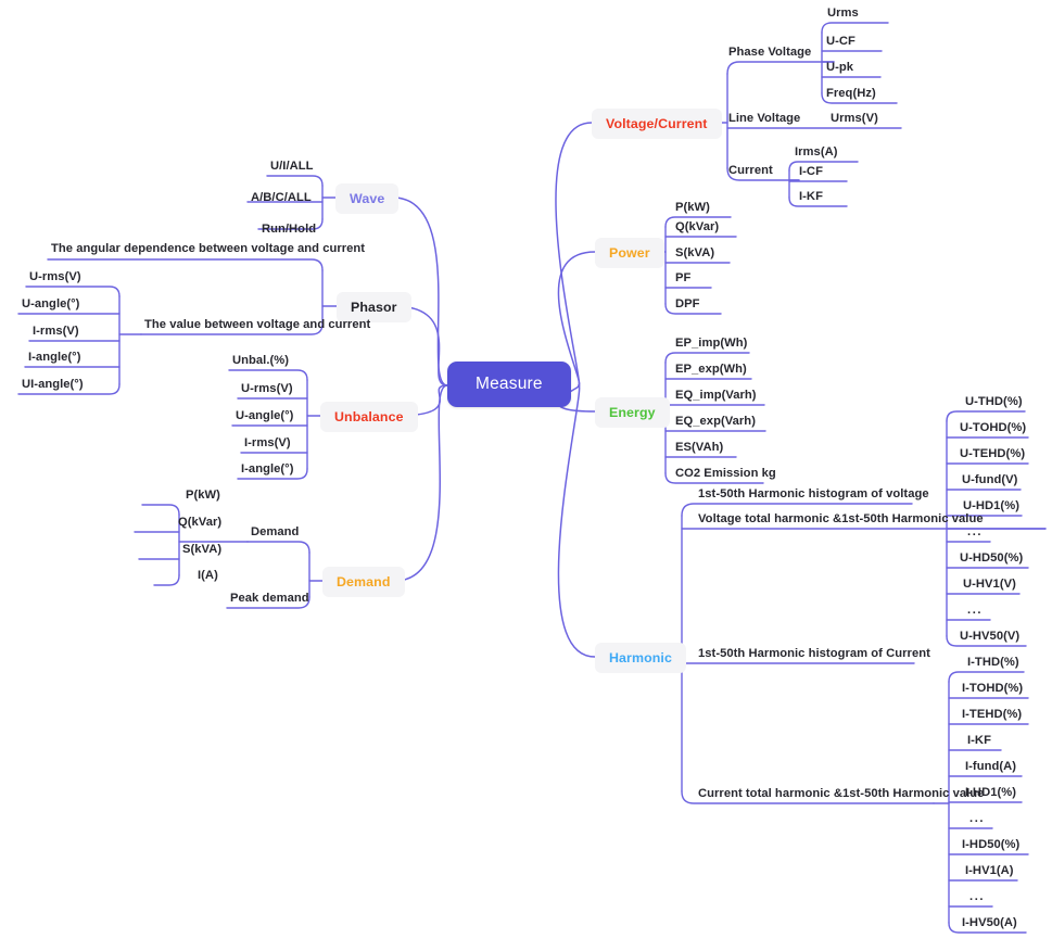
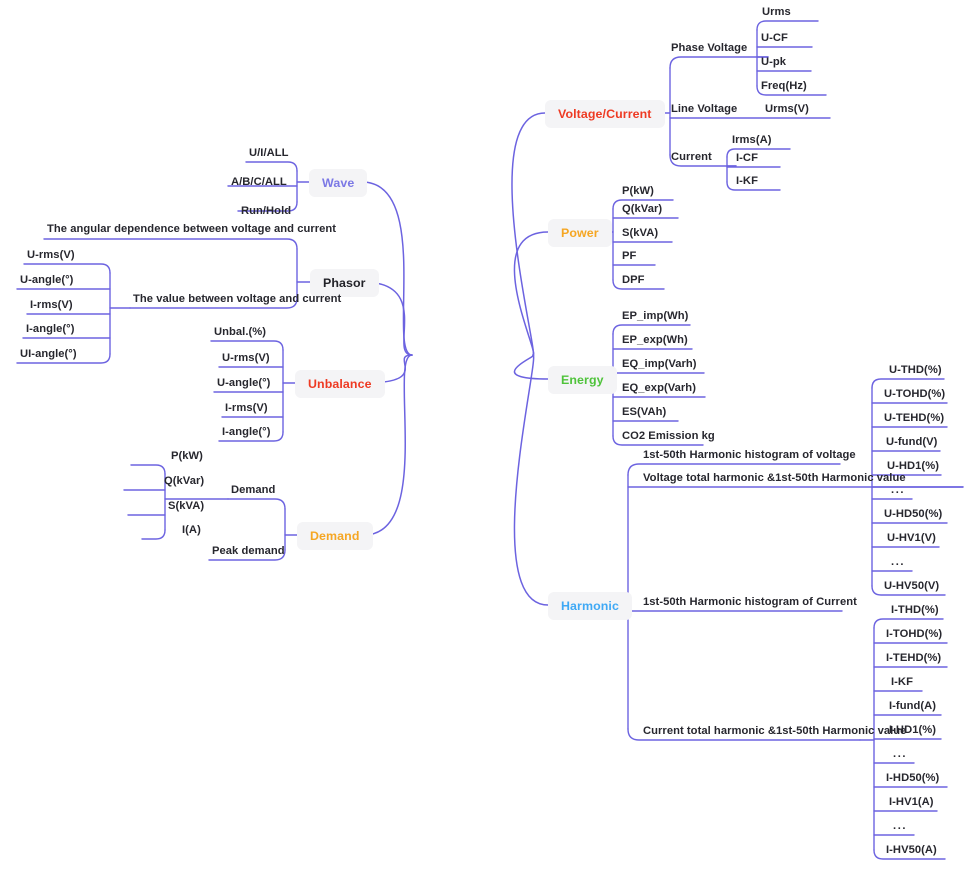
- Measure
  Wave
  U/I/ALL
  A/B/C/ALL
  Run/Hold
  Phasor
  The angular dependence between voltage and current
  The value between voltage and current
  U-rms(V)
  U-angle(°)
  I-rms(V)
  I-angle(°)
  UI-angle(°)
  Unbalance
  Unbal.(%)
  U-rms(V)
  U-angle(°)
  I-rms(V)
  I-angle(°)
  Demand
  Demand
  Peak demand
  P(kW)
  Q(kVar)
  S(kVA)
  I(A)
  Voltage/Current
  Phase Voltage
  Urms
  U-CF
  U-pk
  Freq(Hz)
  Line Voltage
  Urms(V)
  Current
  Irms(A)
  I-CF
  I-KF
  Power
  P(kW)
  Q(kVar)
  S(kVA)
  PF
  DPF
  Energy
  EP_imp(Wh)
  EP_exp(Wh)
  EQ_imp(Varh)
  EQ_exp(Varh)
  ES(VAh)
  CO2 Emission kg
  Harmonic
  1st-50th Harmonic histogram of voltage
  Voltage total harmonic &1st-50th Harmonic value
  1st-50th Harmonic histogram of Current
  Current total harmonic &1st-50th Harmonic value
  U-THD(%)
  U-TOHD(%)
  U-TEHD(%)
  U-fund(V)
  U-HD1(%)
  ...
  U-HD50(%)
  U-HV1(V)
  ...
  U-HV50(V)
  I-THD(%)
  I-TOHD(%)
  I-TEHD(%)
  I-KF
  I-fund(A)
  I-HD1(%)
  ...
  I-HD50(%)
  I-HV1(A)
  ...
  I-HV50(A)
